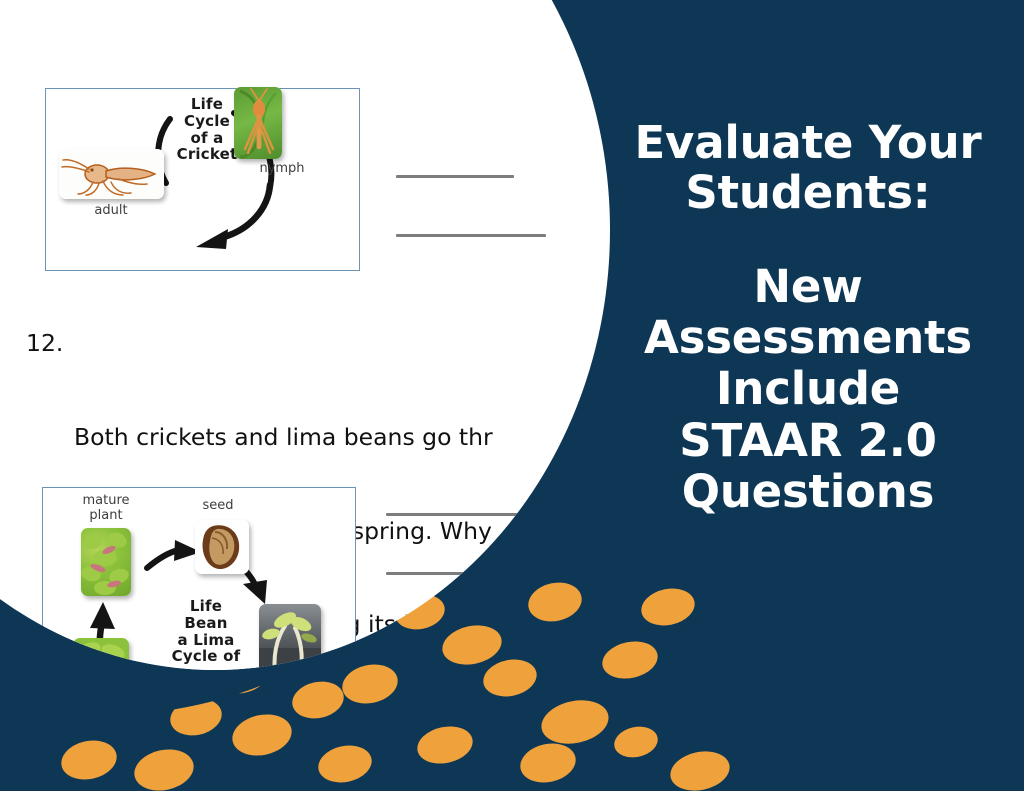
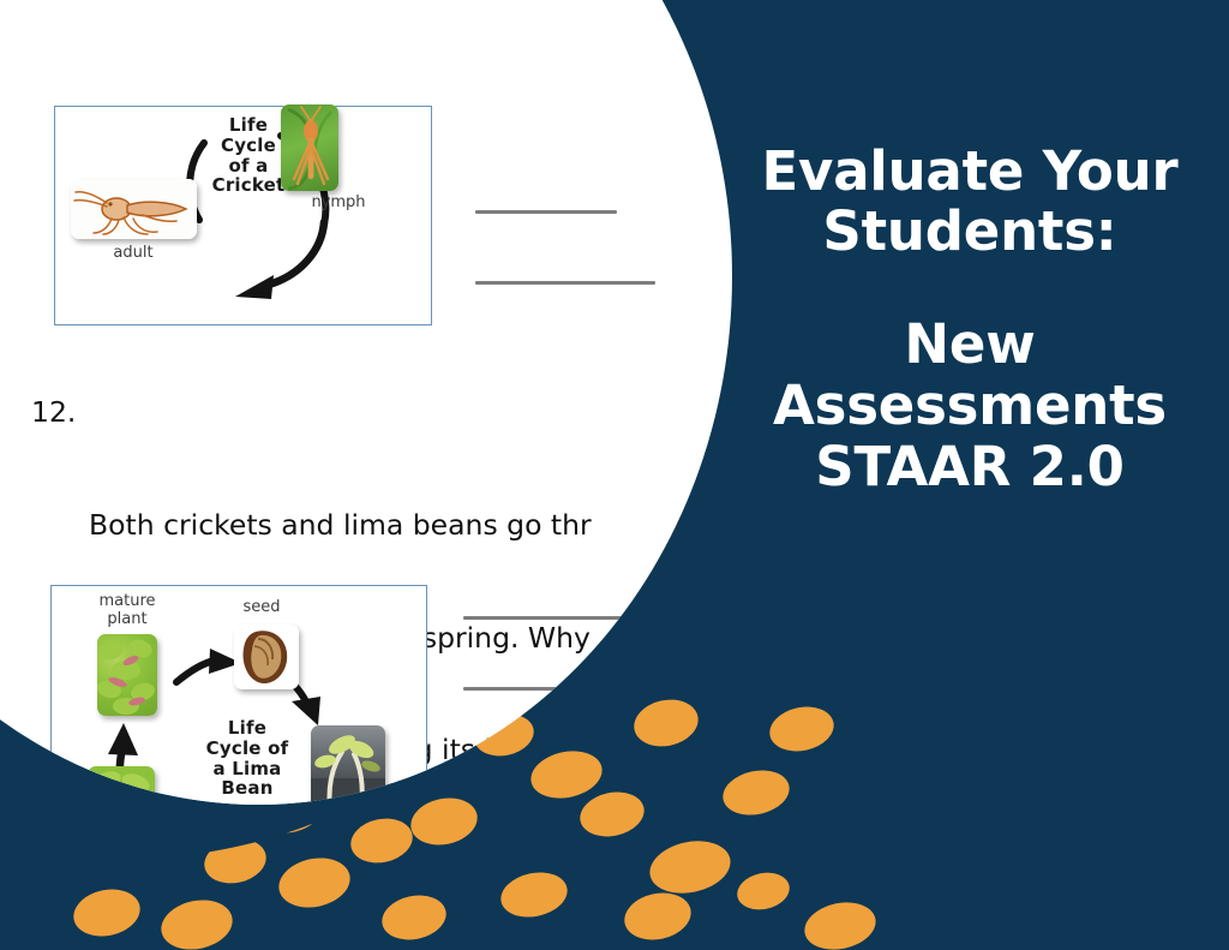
  Life
  Cycle
  of a
  Cricke
  nymph
  adult
  12.
  Both crickets and lima beans go thr
  Life
- Bean
+ Cycle of
  a Lima
- Cycle of
+ Bean
  mature
  plant
  seed
  Evaluate Your
  Students:
  New
  Assessments
- Include
  STAAR 2.0
- Questions
